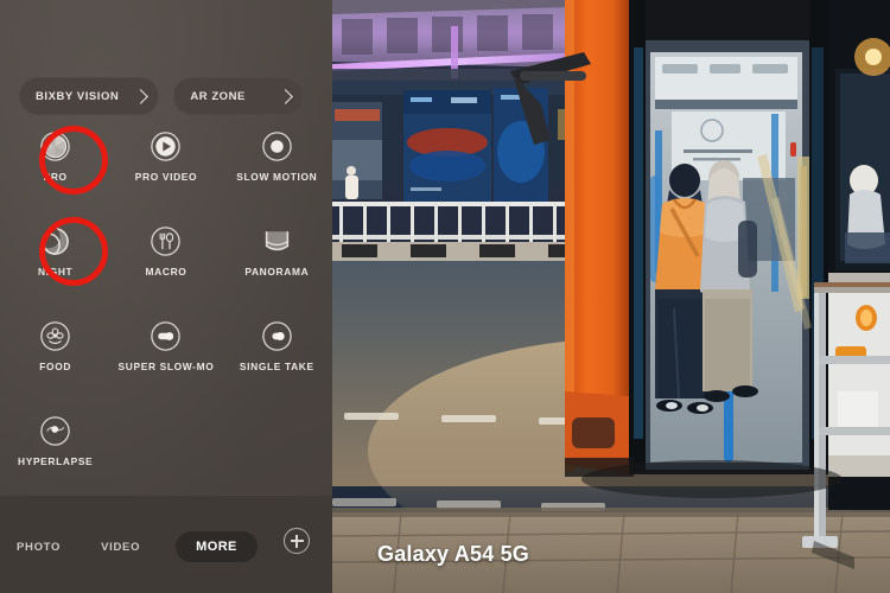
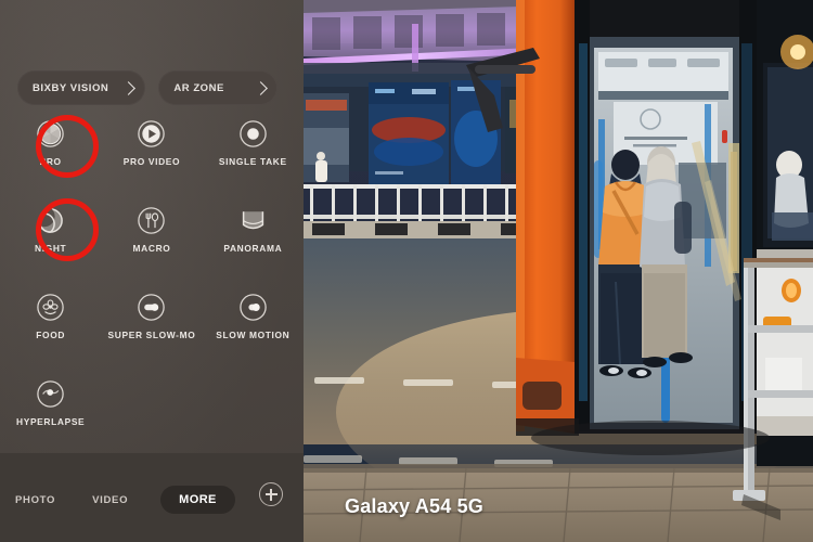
  BIXBY VISION
  AR ZONE
  PRO
  PRO VIDEO
- SLOW MOTION
+ SINGLE TAKE
  NIGHT
  MACRO
  PANORAMA
  FOOD
  SUPER SLOW-MO
- SINGLE TAKE
+ SLOW MOTION
  HYPERLAPSE
  PHOTO
  VIDEO
  MORE
  Galaxy A54 5G
